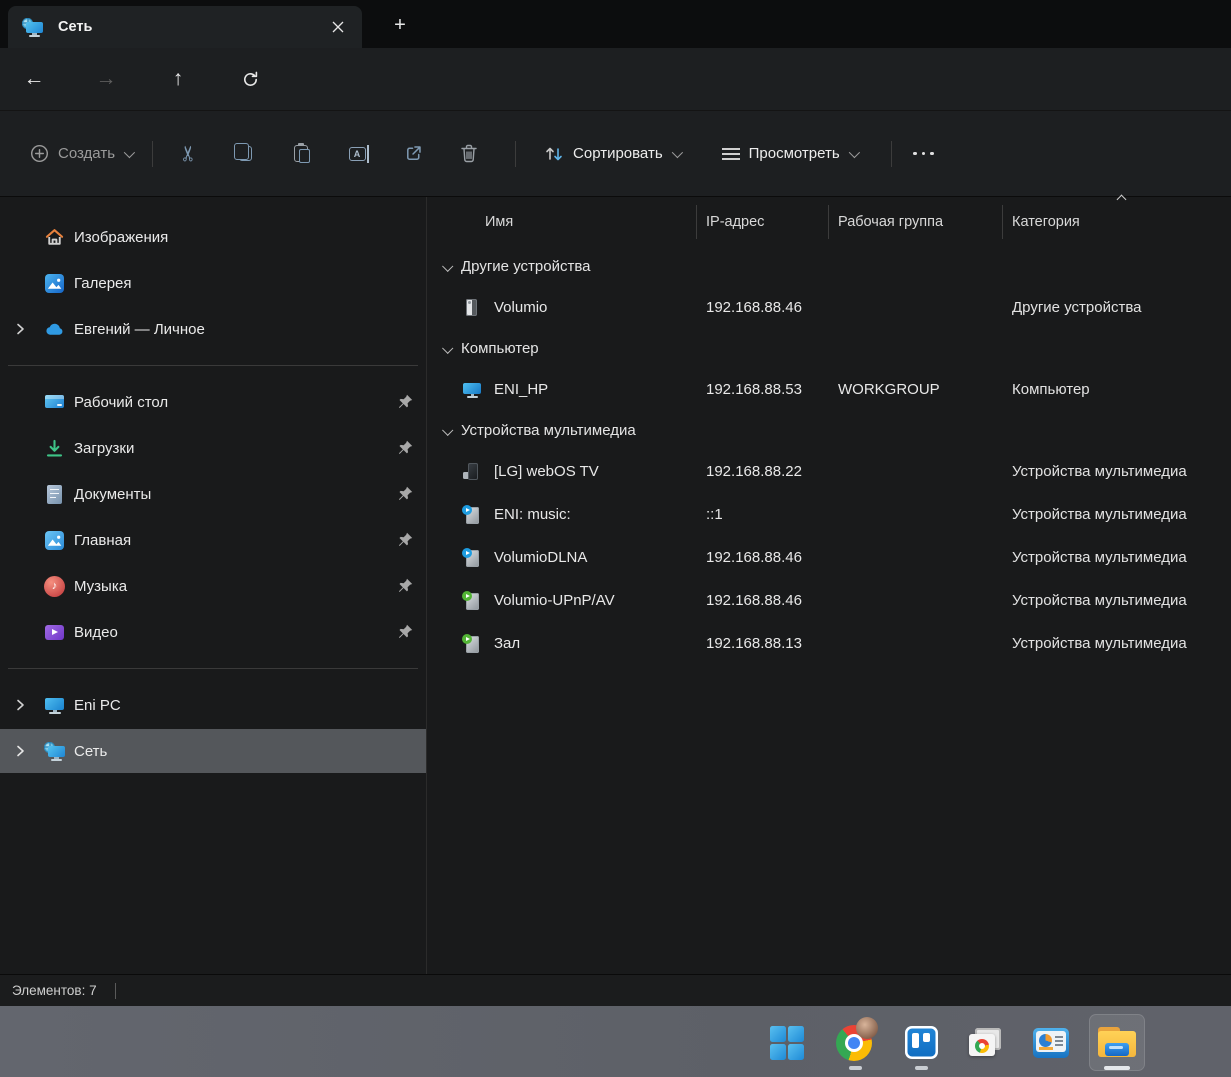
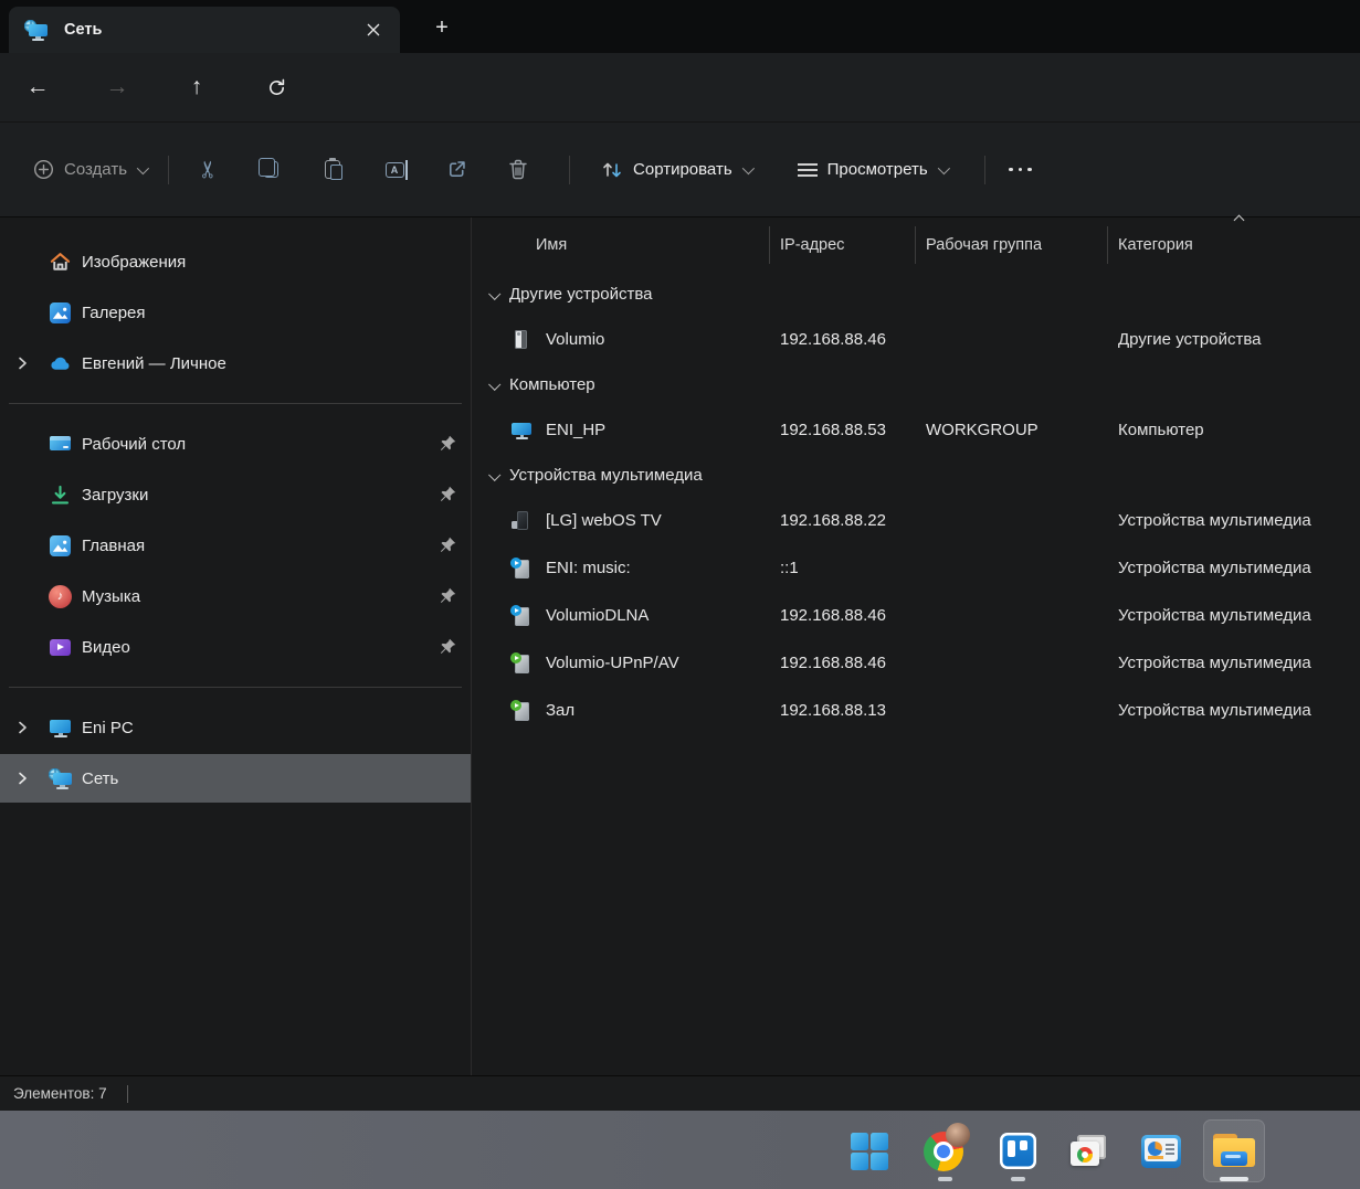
  Сеть
  +
  ←
  →
  ↑
  Создать
  A
  Сортировать
  Просмотреть
  Изображения
  Галерея
  Евгений — Личное
  Рабочий стол
  Загрузки
- Документы
  Главная
  ♪
  Музыка
  Видео
  Eni PC
  Сеть
  Имя
  IP-адрес
  Рабочая группа
  Категория
  Другие устройства
  Volumio
  192.168.88.46
  Другие устройства
  Компьютер
  ENI_HP
  192.168.88.53
  WORKGROUP
  Компьютер
  Устройства мультимедиа
  [LG] webOS TV
  192.168.88.22
  Устройства мультимедиа
  ENI: music:
  ::1
  Устройства мультимедиа
  VolumioDLNA
  192.168.88.46
  Устройства мультимедиа
  Volumio-UPnP/AV
  192.168.88.46
  Устройства мультимедиа
  Зал
  192.168.88.13
  Устройства мультимедиа
  Элементов: 7
